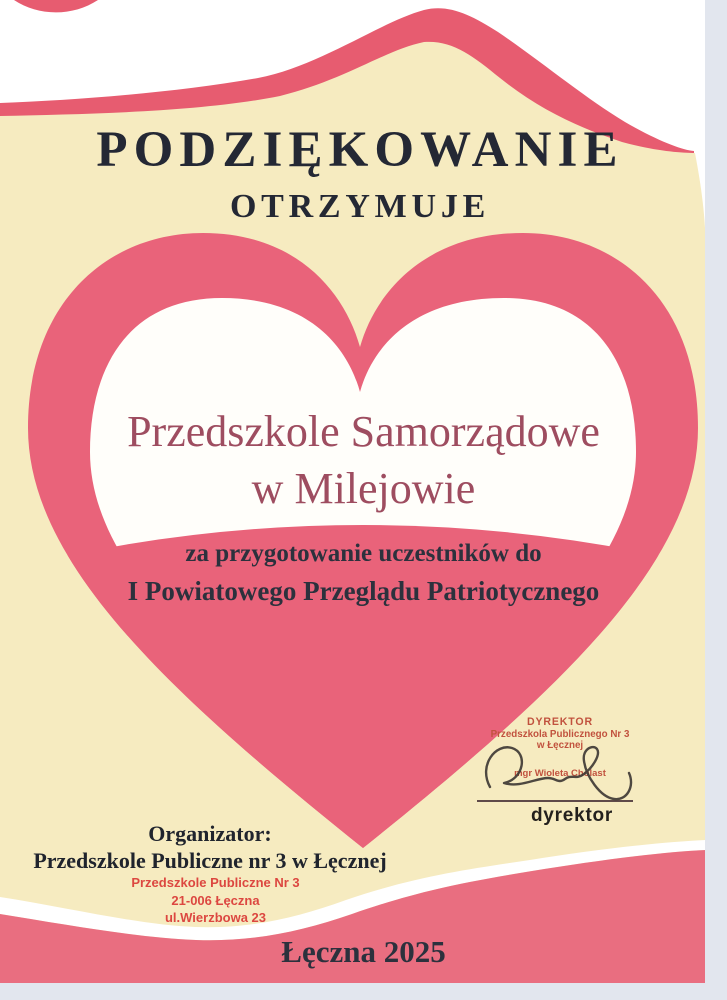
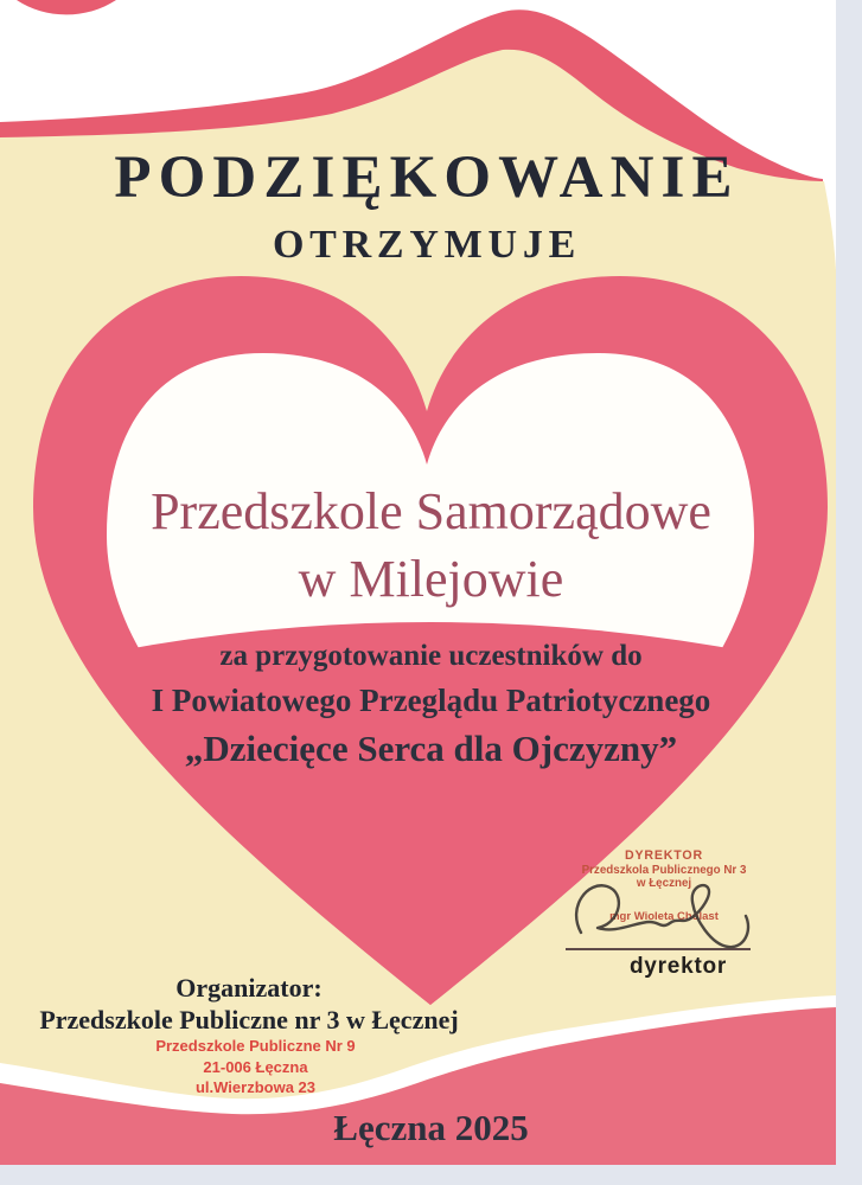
  PODZIĘKOWANIE
  OTRZYMUJE
  Przedszkole Samorządowe
  w Milejowie
  za przygotowanie uczestników do
  I Powiatowego Przeglądu Patriotycznego
+ „Dziecięce Serca dla Ojczyzny”
  DYREKTOR
  Przedszkola Publicznego Nr 3
  w Łęcznej
  gr Wioleta Chlast
  dyrektor
  Organizator:
  Przedszkole Publiczne nr 3 w Łęcznej
- Przedszkole Publiczne Nr 3
+ Przedszkole Publiczne Nr 9
  21-006 Łęczna
  ul.Wierzbowa 23
  Łęczna 2025
